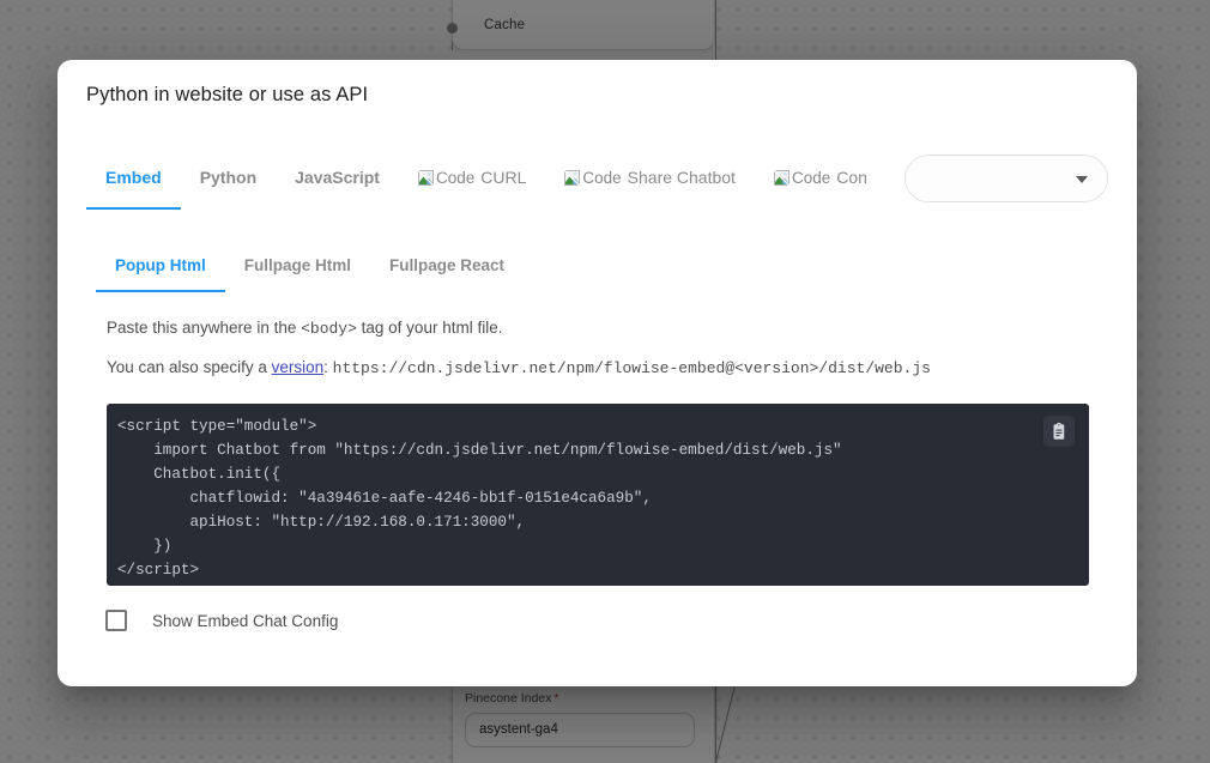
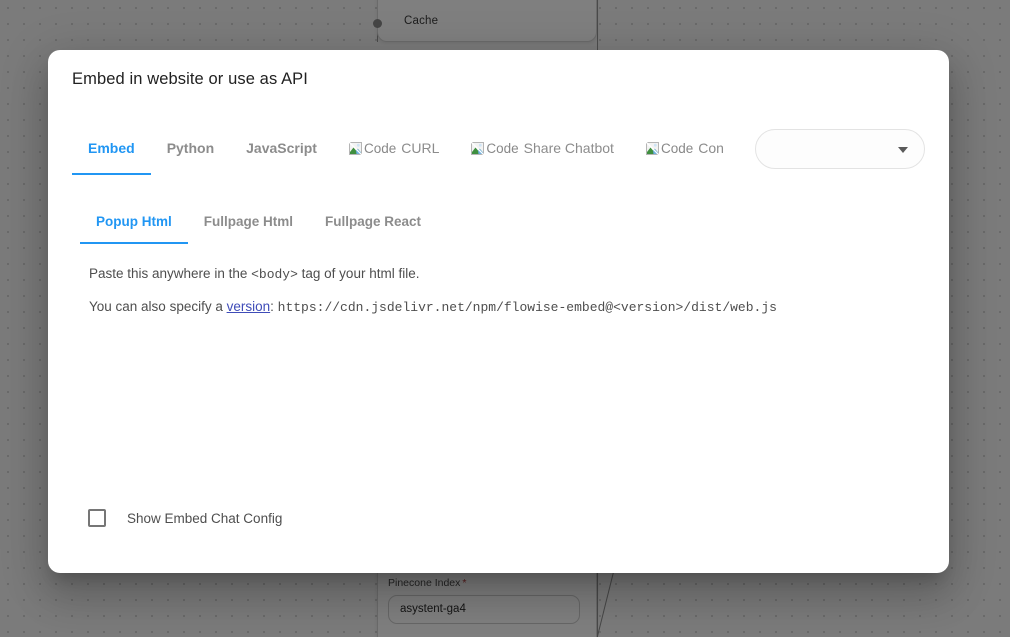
  Cache
  Pinecone Index *
  asystent-ga4
- Python in website or use as API
+ Embed in website or use as API
  Embed
  Python
  JavaScript
  Code
  CURL
  Code
  Share Chatbot
  Code
  Con
  Popup Html
  Fullpage Html
  Fullpage React
  Paste this anywhere in the <body> tag of your html file.
  You can also specify a version: https://cdn.jsdelivr.net/npm/flowise-embed@<version>/dist/web.js
- <script type="module">
- import Chatbot from "https://cdn.jsdelivr.net/npm/flowise-embed/dist/web.js"
- Chatbot.init({
- chatflowid: "4a39461e-aafe-4246-bb1f-0151e4ca6a9b",
- apiHost: "http://192.168.0.171:3000",
- })
- </script>
  Show Embed Chat Config
